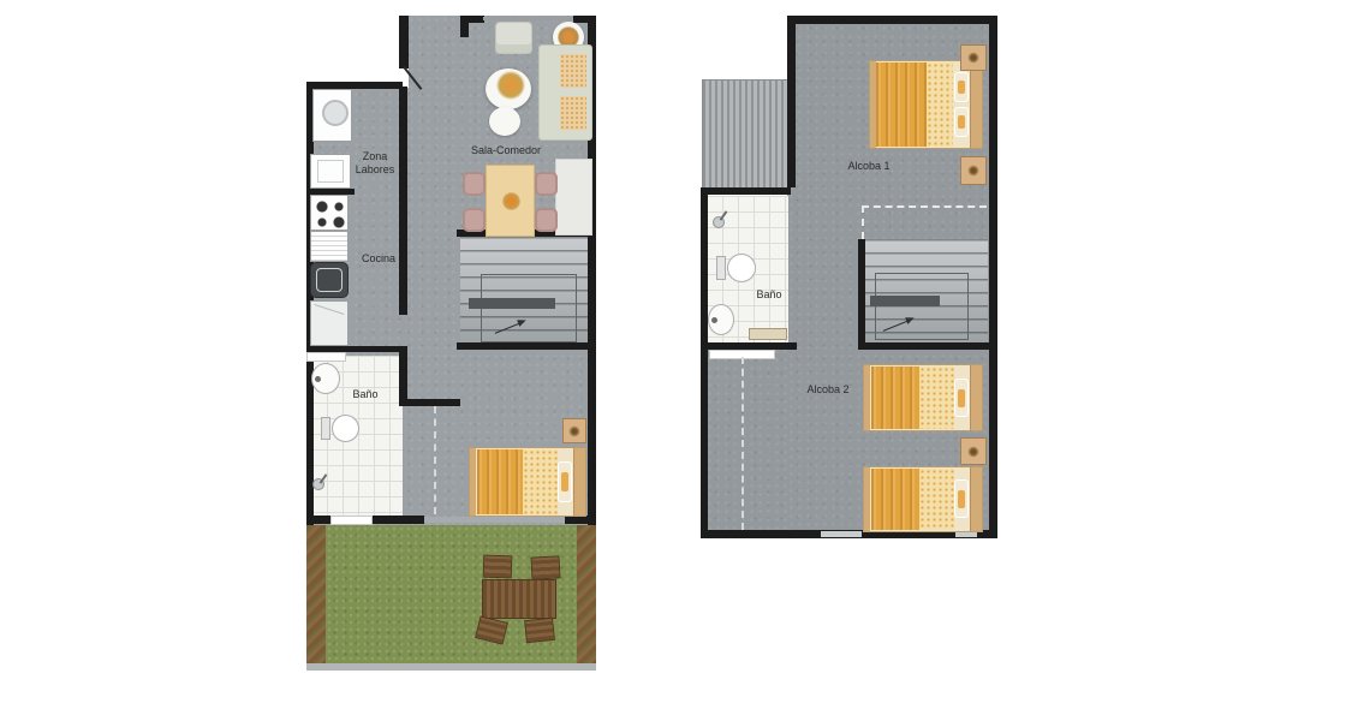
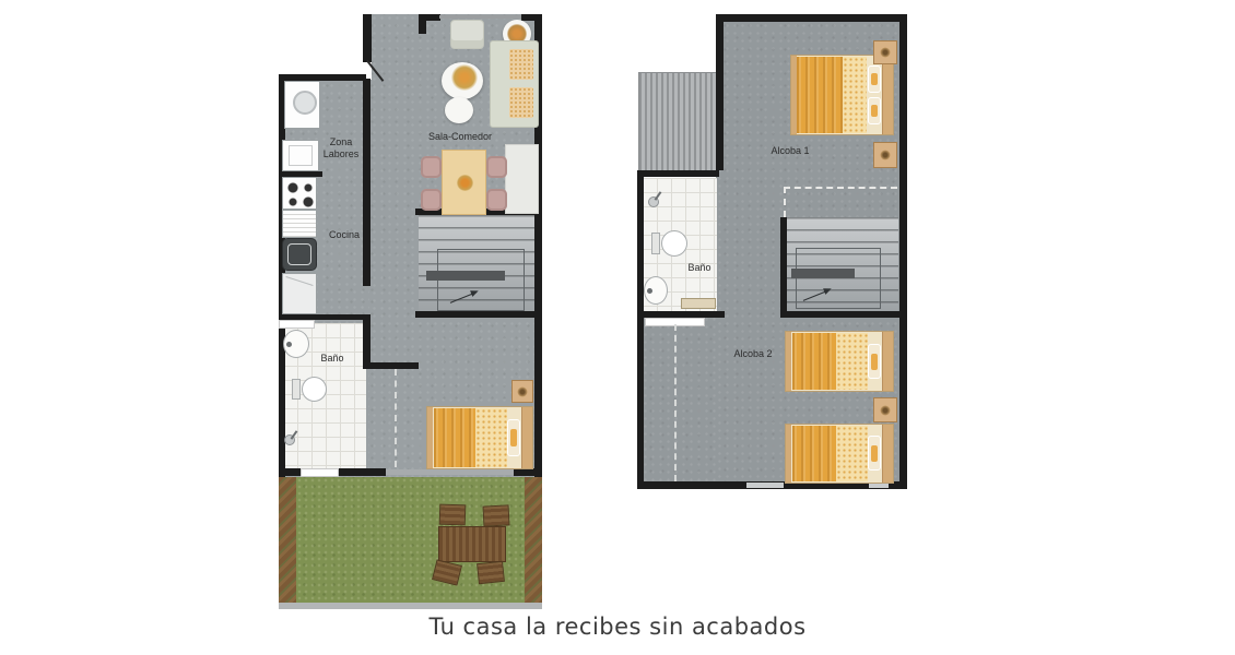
  Zona
  Labores
  Sala-Comedor
  Cocina
  Baño
  Alcoba 1
  Baño
  Alcoba 2
+ Tu casa la recibes sin acabados
